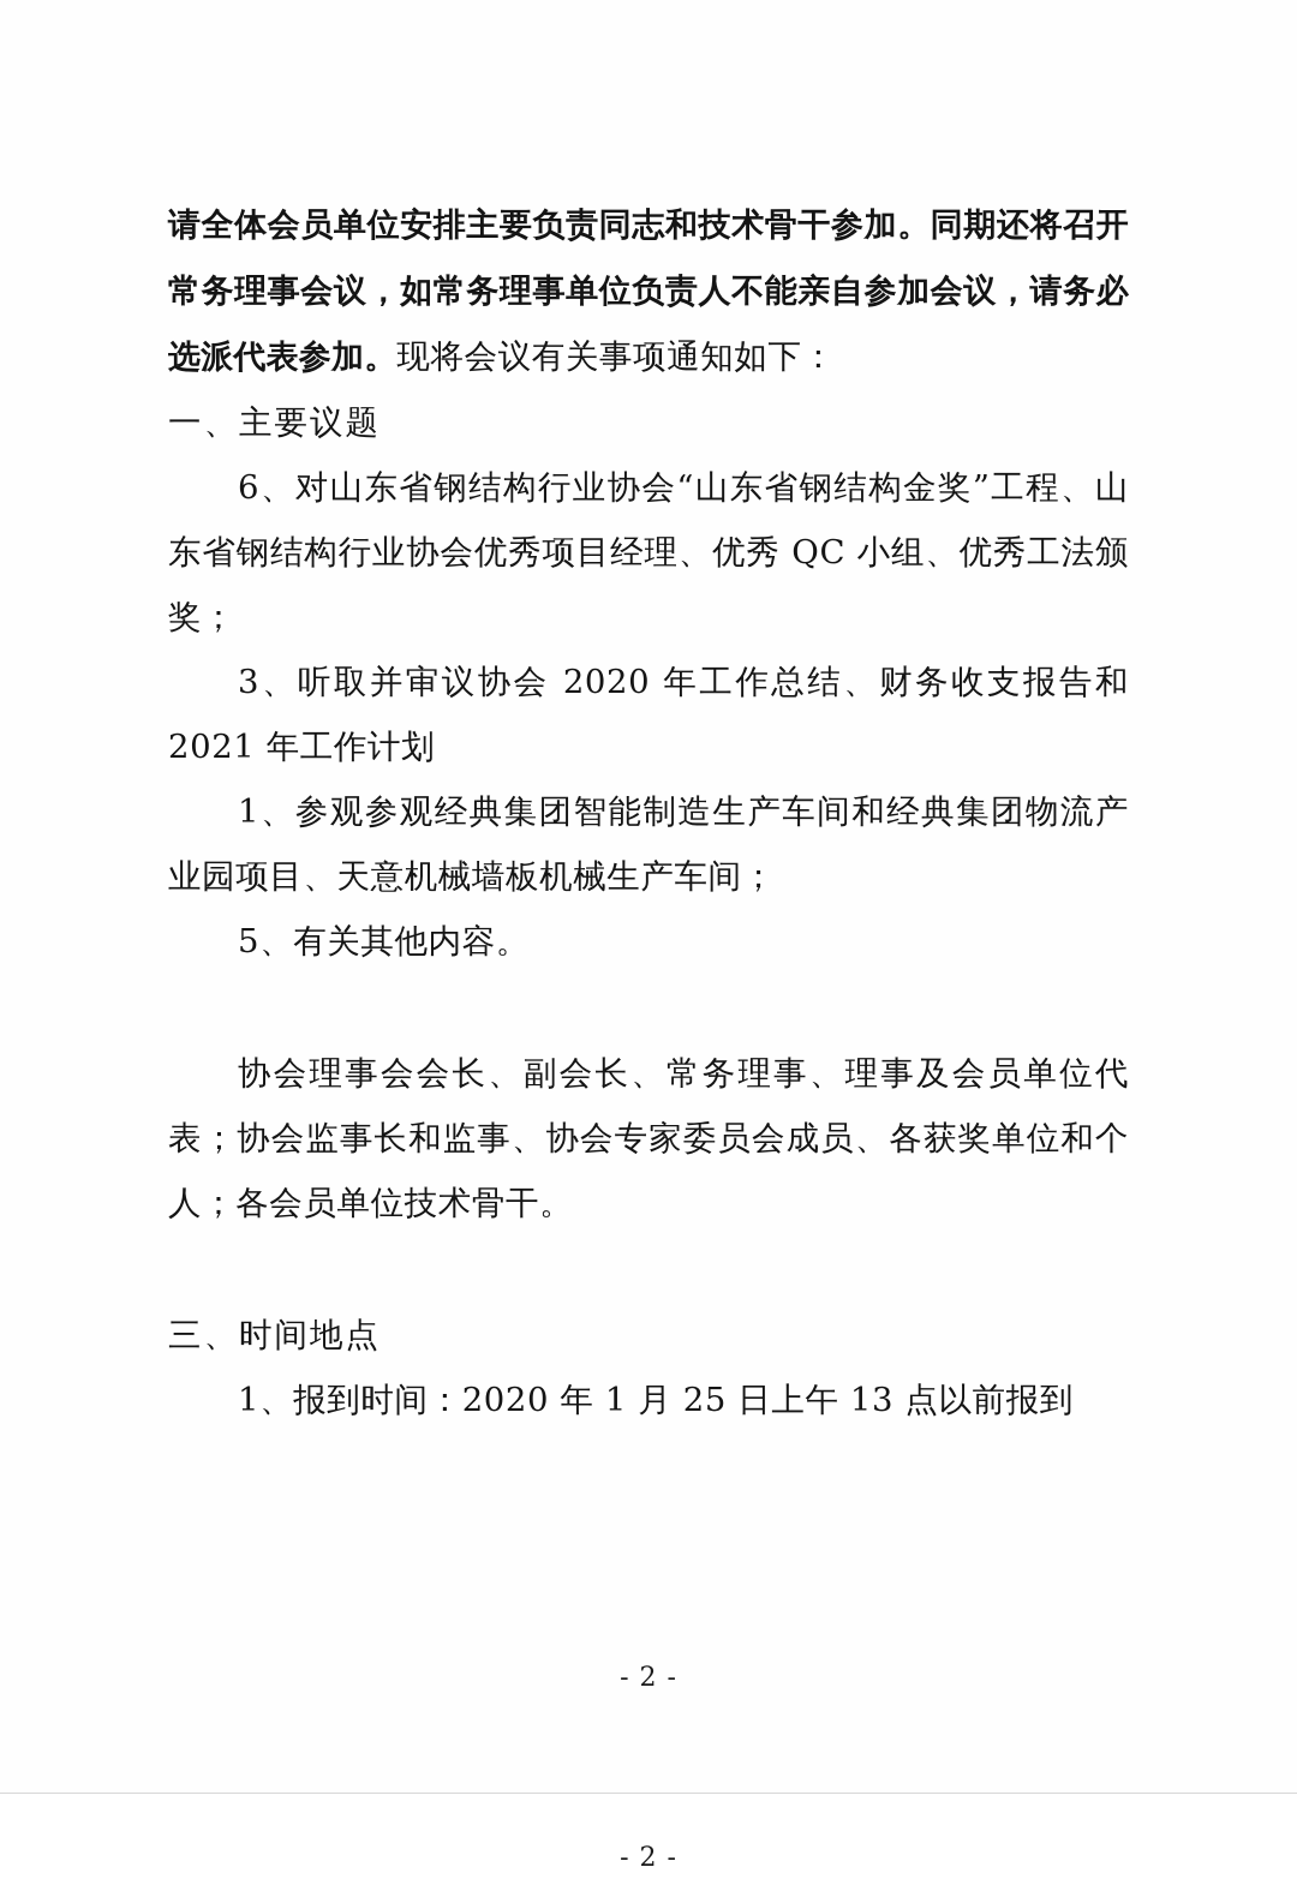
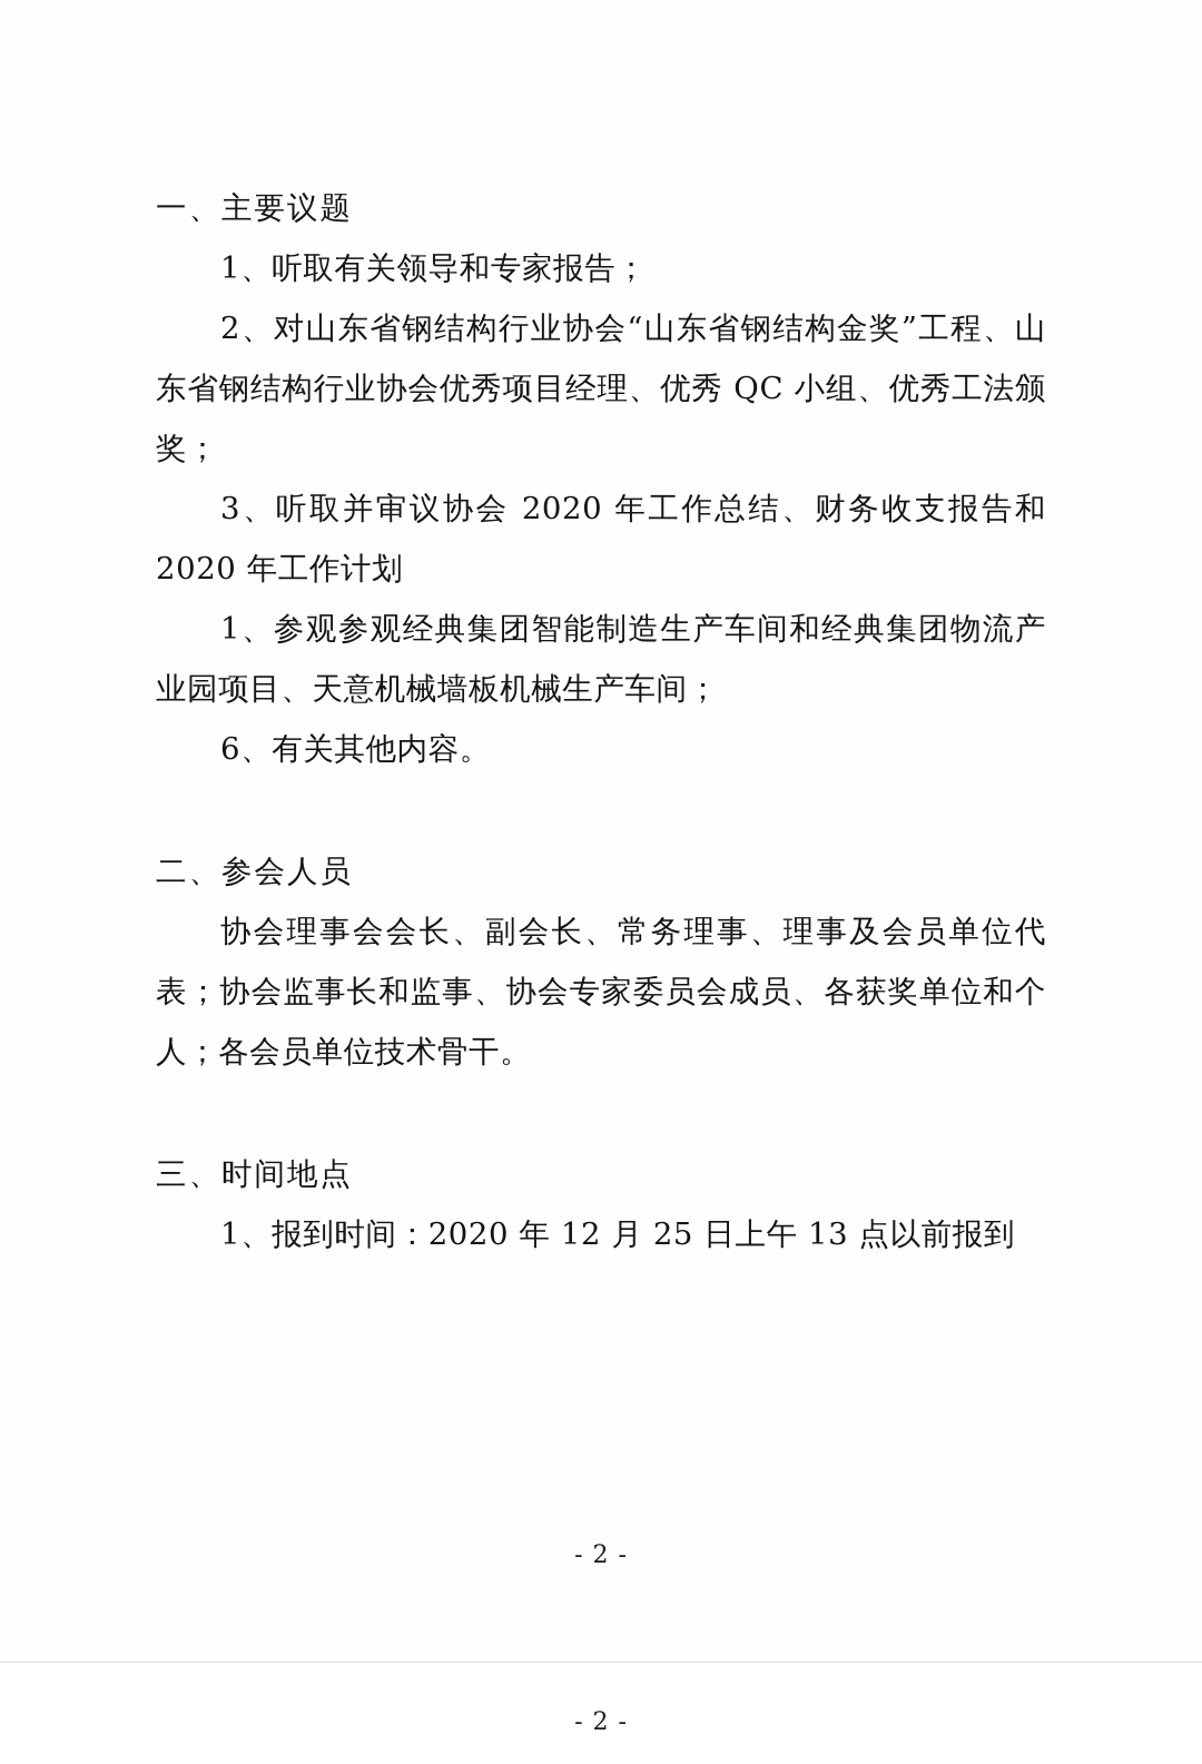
- 请全体会员单位安排主要负责同志和技术骨干参加。同期还将召开常务理事会议，如常务理事单位负责人不能亲自参加会议，请务必选派代表参加。现将会议有关事项通知如下：
  一、主要议题
+ 1、听取有关领导和专家报告；
- 6、对山东省钢结构行业协会“山东省钢结构金奖”工程、山东省钢结构行业协会优秀项目经理、优秀 QC 小组、优秀工法颁奖；
+ 2、对山东省钢结构行业协会“山东省钢结构金奖”工程、山东省钢结构行业协会优秀项目经理、优秀 QC 小组、优秀工法颁奖；
- 3、听取并审议协会 2020 年工作总结、财务收支报告和 2021 年工作计划
+ 3、听取并审议协会 2020 年工作总结、财务收支报告和 2020 年工作计划
  1、参观参观经典集团智能制造生产车间和经典集团物流产业园项目、天意机械墙板机械生产车间；
- 5、有关其他内容。
+ 6、有关其他内容。
+ 二、参会人员
  协会理事会会长、副会长、常务理事、理事及会员单位代表；协会监事长和监事、协会专家委员会成员、各获奖单位和个人；各会员单位技术骨干。
  三、时间地点
- 1、报到时间：2020 年 1 月 25 日上午 13 点以前报到
+ 1、报到时间：2020 年 12 月 25 日上午 13 点以前报到
  - 2 -
  - 2 -
